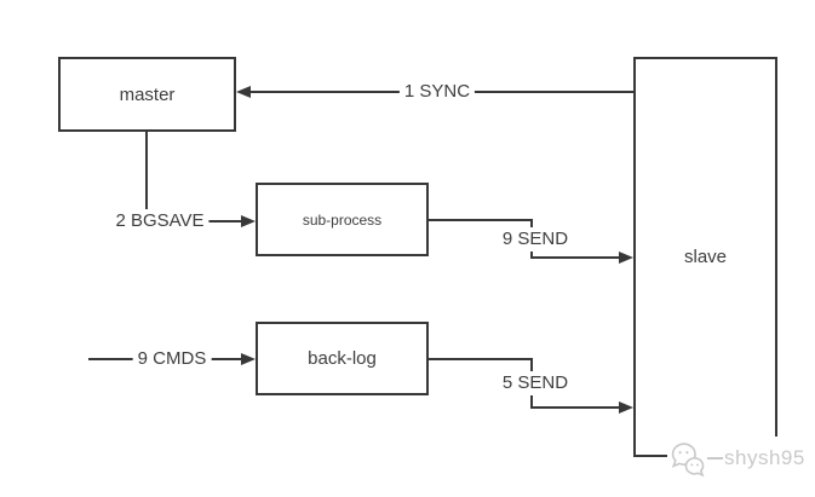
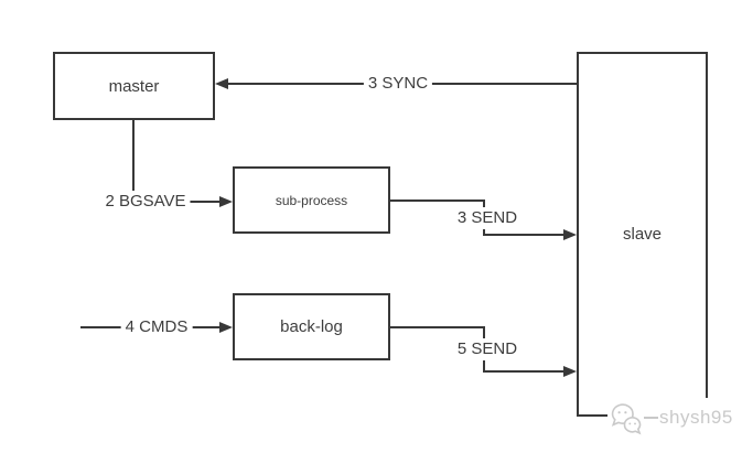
  master
  sub-process
  back-log
  slave
- 1 SYNC
+ 3 SYNC
  2 BGSAVE
- 9 SEND
+ 3 SEND
- 9 CMDS
+ 4 CMDS
  5 SEND
  shysh95
